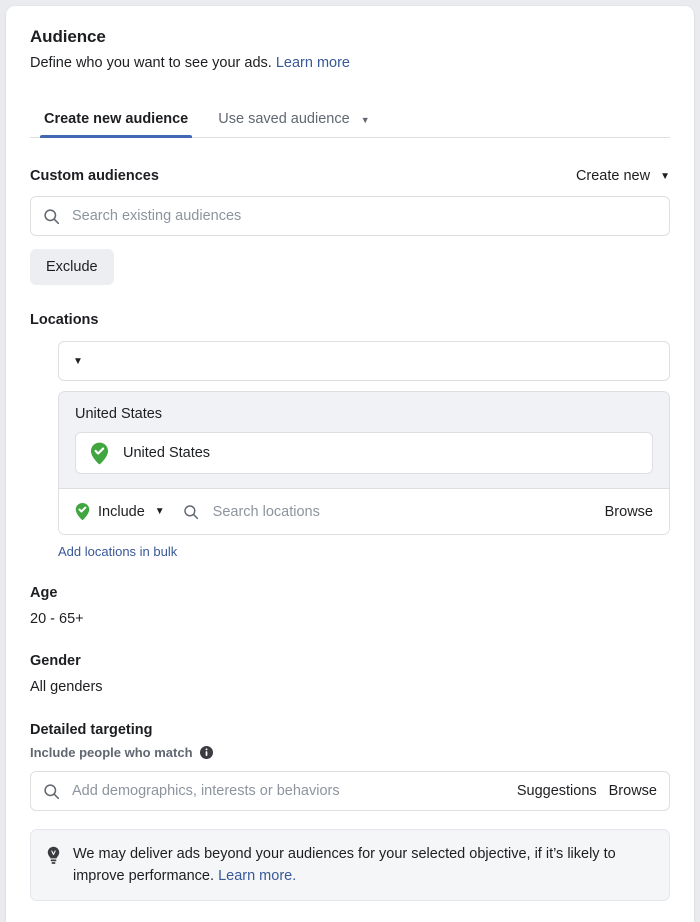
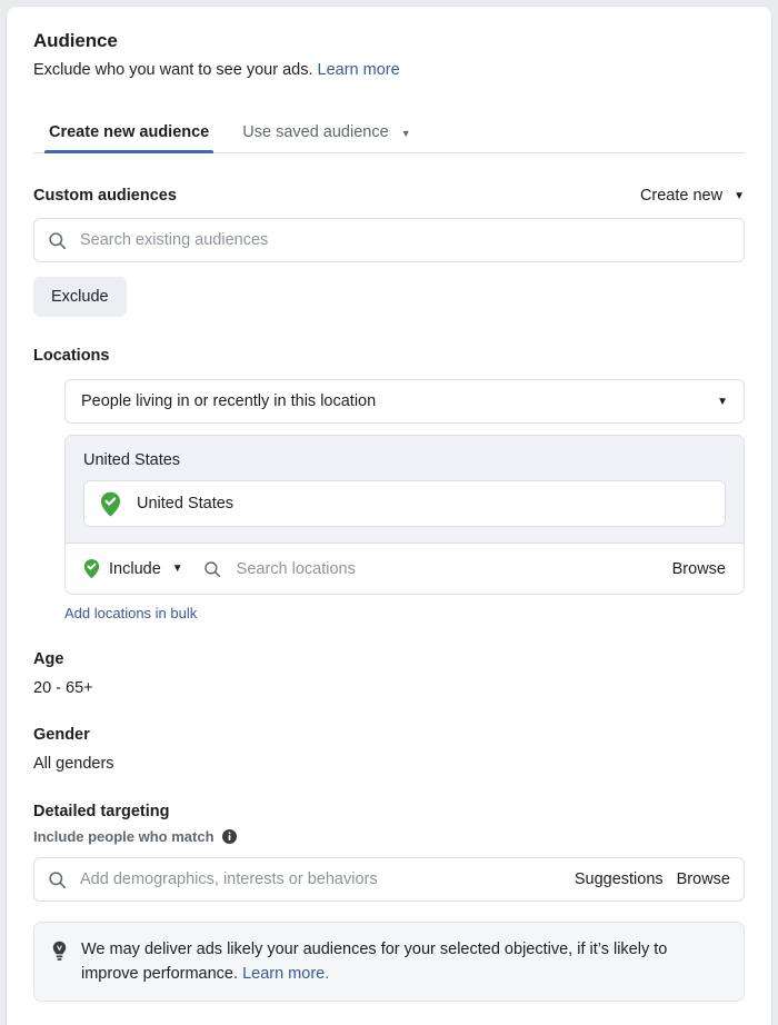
  Audience
- Define who you want to see your ads. Learn more
+ Exclude who you want to see your ads. Learn more
  Create new audience
  Use saved audience ▼
  Custom audiences
  Create new
  ▼
  Search existing audiences
  Exclude
  Locations
+ People living in or recently in this location
  ▼
  United States
  United States
  Include
  ▼
  Search locations
  Browse
  Add locations in bulk
  Age
  20 - 65+
  Gender
  All genders
  Detailed targeting
  Include people who match
  Add demographics, interests or behaviors
  Suggestions
  Browse
- We may deliver ads beyond your audiences for your selected objective, if it’s likely to improve performance. Learn more.
+ We may deliver ads likely your audiences for your selected objective, if it’s likely to improve performance. Learn more.
